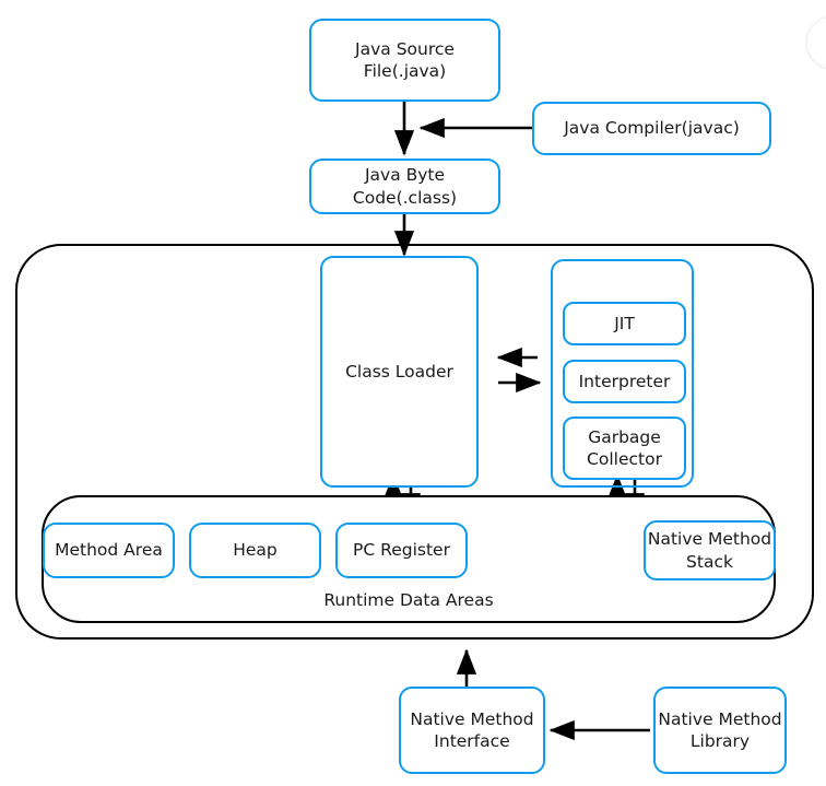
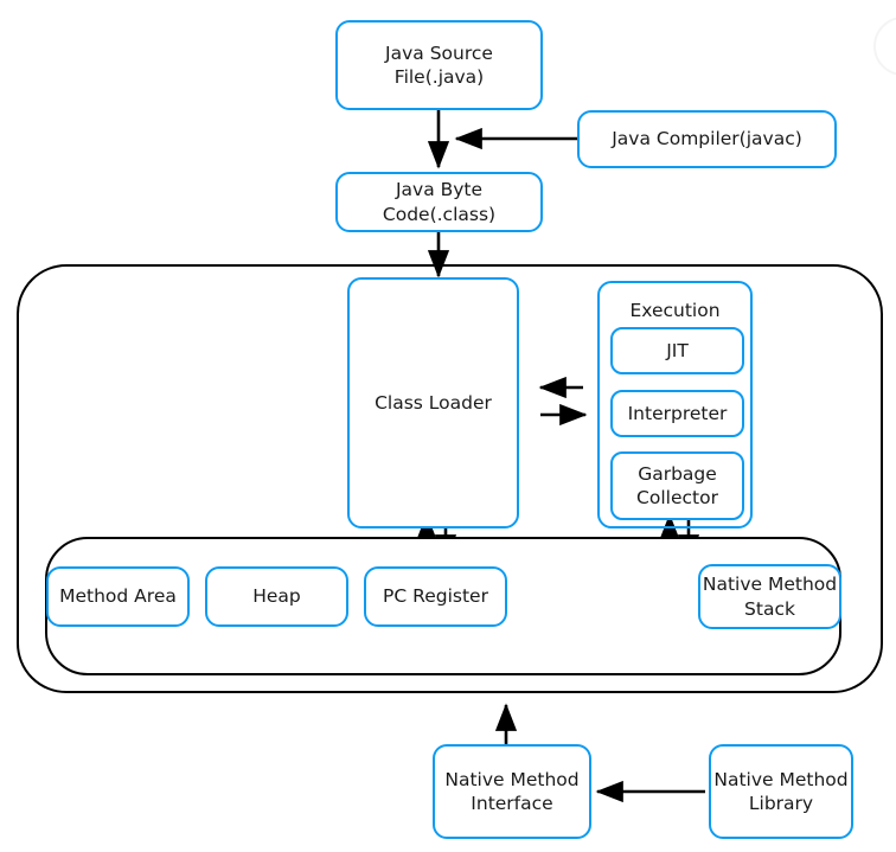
  Java Source
  File(.java)
  Java Compiler(javac)
  Java Byte
  Code(.class)
  Class Loader
+ Execution
  JIT
  Interpreter
  Garbage
  Collector
  Method Area
  Heap
  PC Register
  Native Method
  Stack
- Runtime Data Areas
  Native Method
  Interface
  Native Method
  Library
